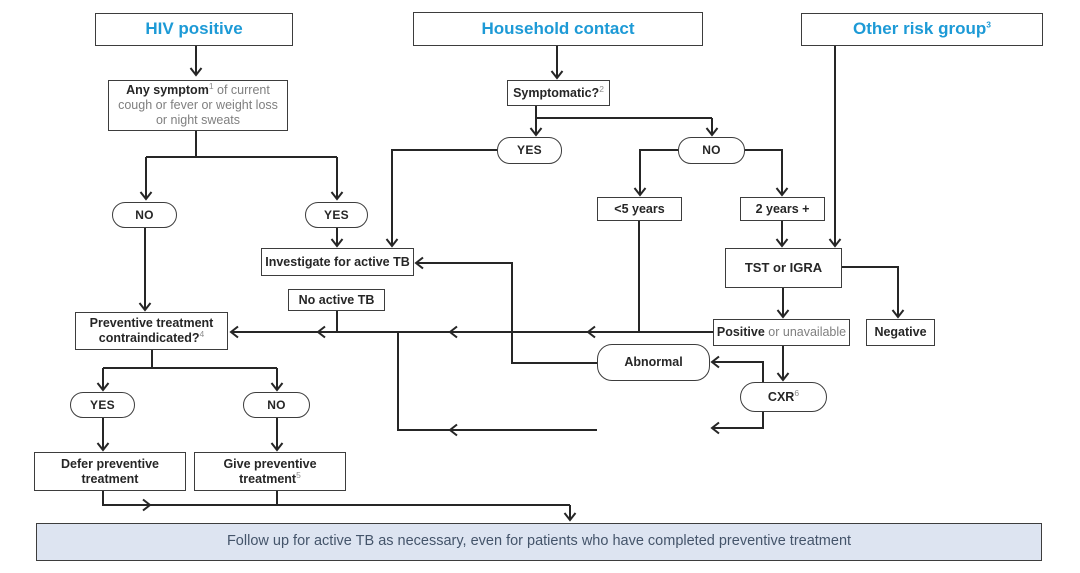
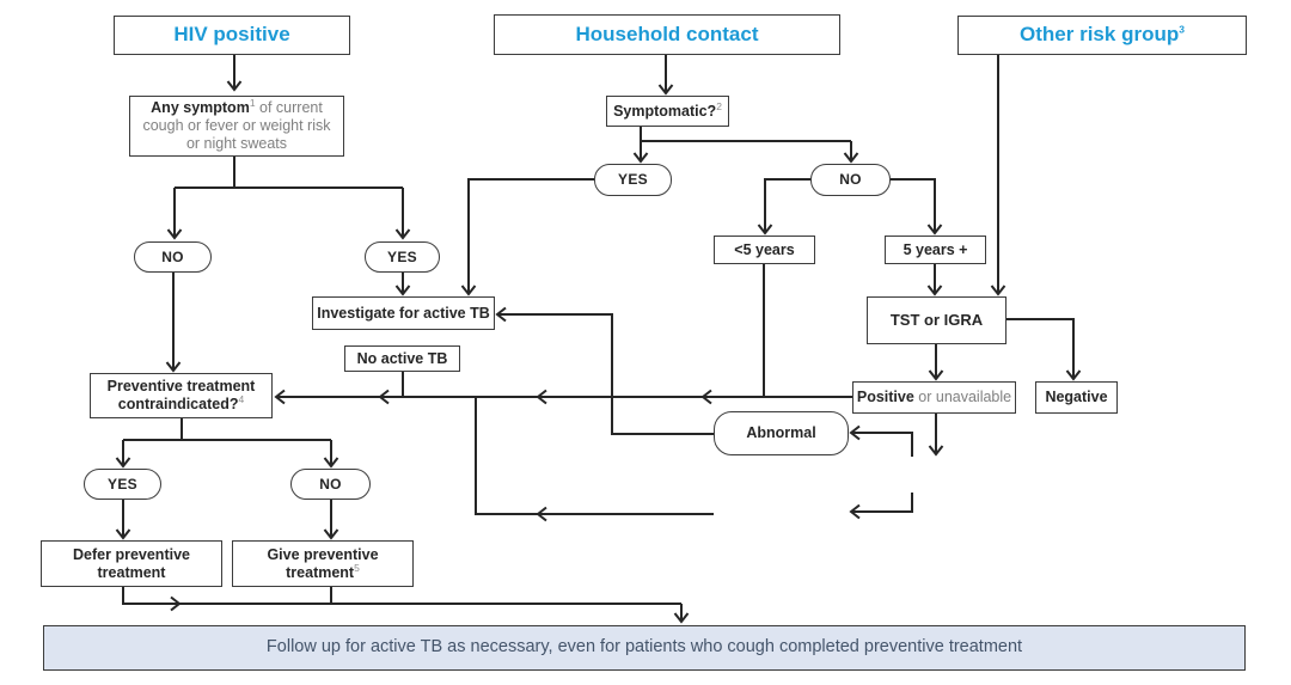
  HIV positive
  Household contact
  Other risk group3
- Any symptom1 of current cough or fever or weight loss or night sweats
+ Any symptom1 of current cough or fever or weight risk or night sweats
  Symptomatic?2
  YES
  NO
  <5 years
- 2 years +
+ 5 years +
  TST or IGRA
  NO
  YES
  Investigate for active TB
  No active TB
  Preventive treatment
  contraindicated?4
  YES
  NO
  Defer preventive
  treatment
  Give preventive
  treatment5
  Positive or unavailable
  Negative
- CXR6
  Abnormal
- Follow up for active TB as necessary, even for patients who have completed preventive treatment
+ Follow up for active TB as necessary, even for patients who cough completed preventive treatment
